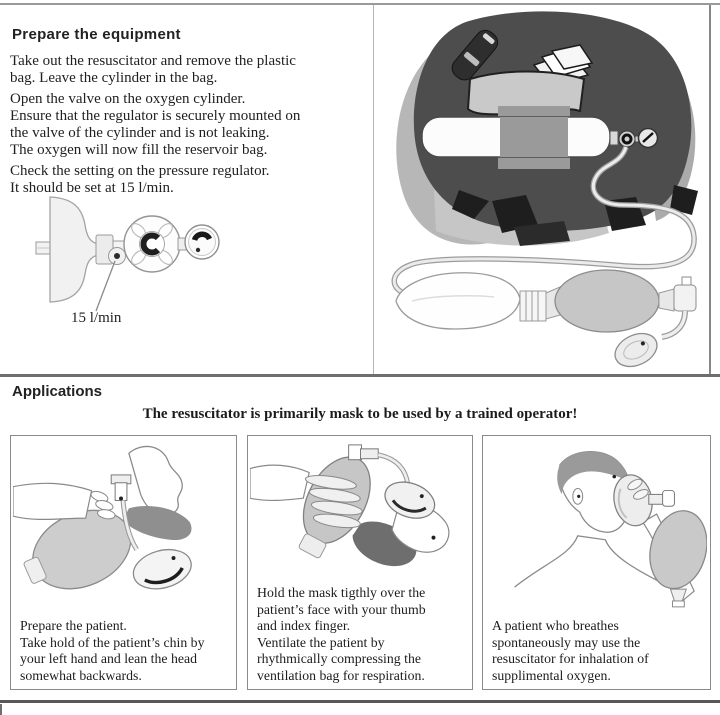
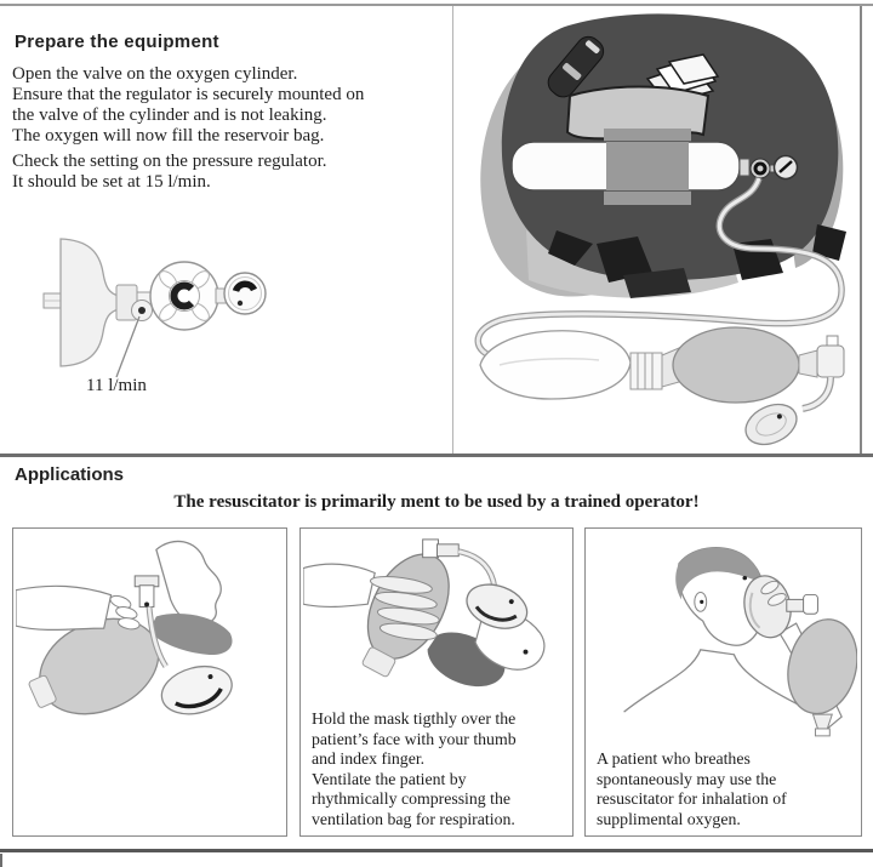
  Prepare the equipment
- Take out the resuscitator and remove the plastic
- bag. Leave the cylinder in the bag.
  Open the valve on the oxygen cylinder.
  Ensure that the regulator is securely mounted on
  the valve of the cylinder and is not leaking.
  The oxygen will now fill the reservoir bag.
  Check the setting on the pressure regulator.
  It should be set at 15 l/min.
- 15 l/min
+ 11 l/min
  Applications
- The resuscitator is primarily mask to be used by a trained operator!
+ The resuscitator is primarily ment to be used by a trained operator!
- Prepare the patient.
- Take hold of the patient’s chin by
- your left hand and lean the head
- somewhat backwards.
  Hold the mask tigthly over the
  patient’s face with your thumb
  and index finger.
  Ventilate the patient by
  rhythmically compressing the
  ventilation bag for respiration.
  A patient who breathes
  spontaneously may use the
  resuscitator for inhalation of
  supplimental oxygen.
